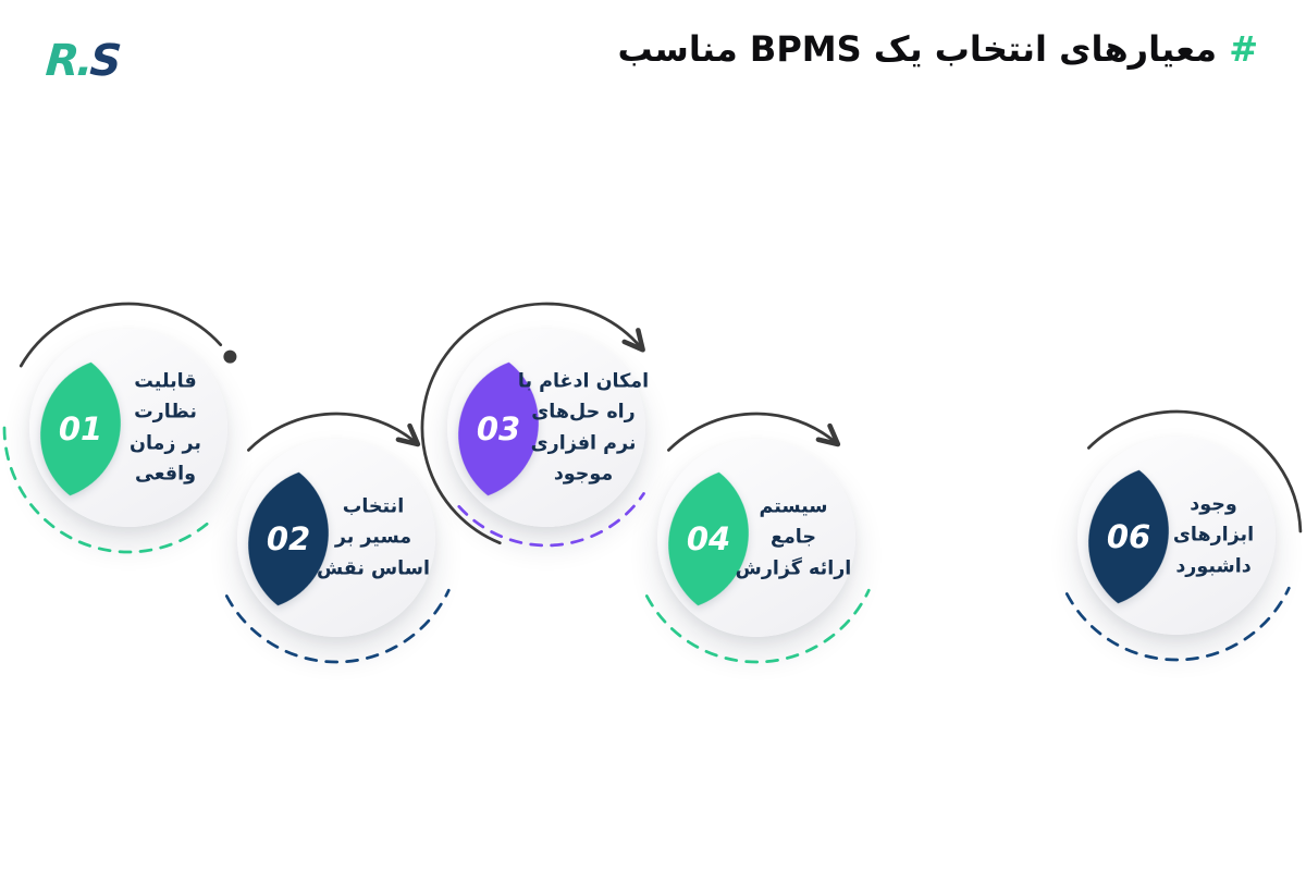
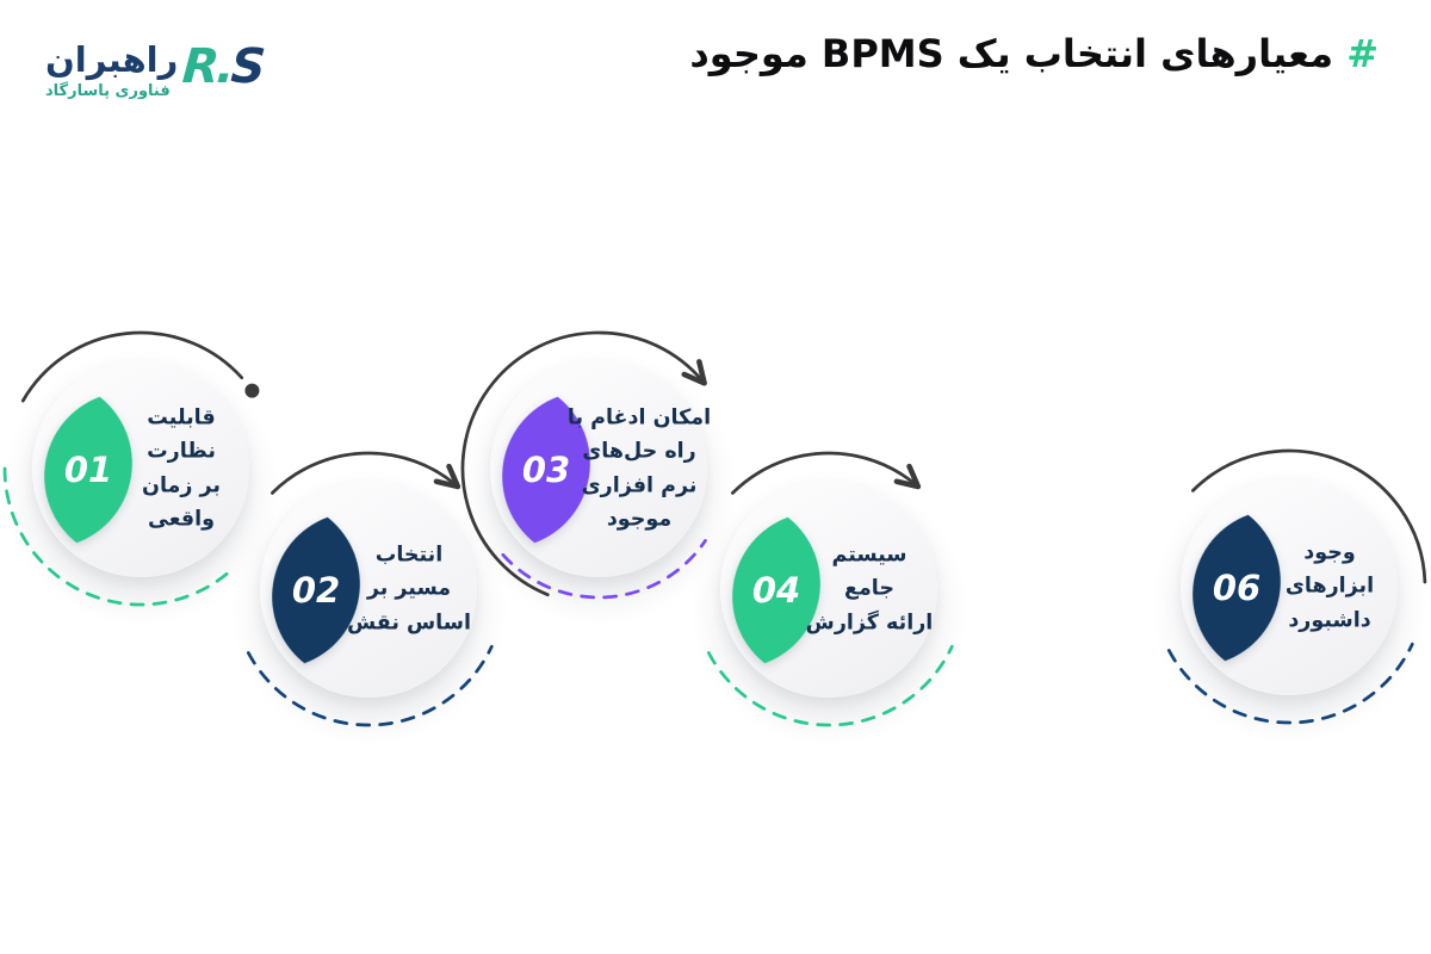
+ راهبران
+ فناوری پاسارگاد
- # معیارهای انتخاب یک BPMS مناسب
+ # معیارهای انتخاب یک BPMS موجود
  01
  قابلیت
  نظارت
  بر زمان
  واقعی
  02
  انتخاب
  مسیر بر
  اساس نقش
  03
  امکان ادغام با
  راه حل‌های
  نرم افزاری
  موجود
  04
  سیستم
  جامع
  ارائه گزارش
  06
  وجود
  ابزارهای
  داشبورد
